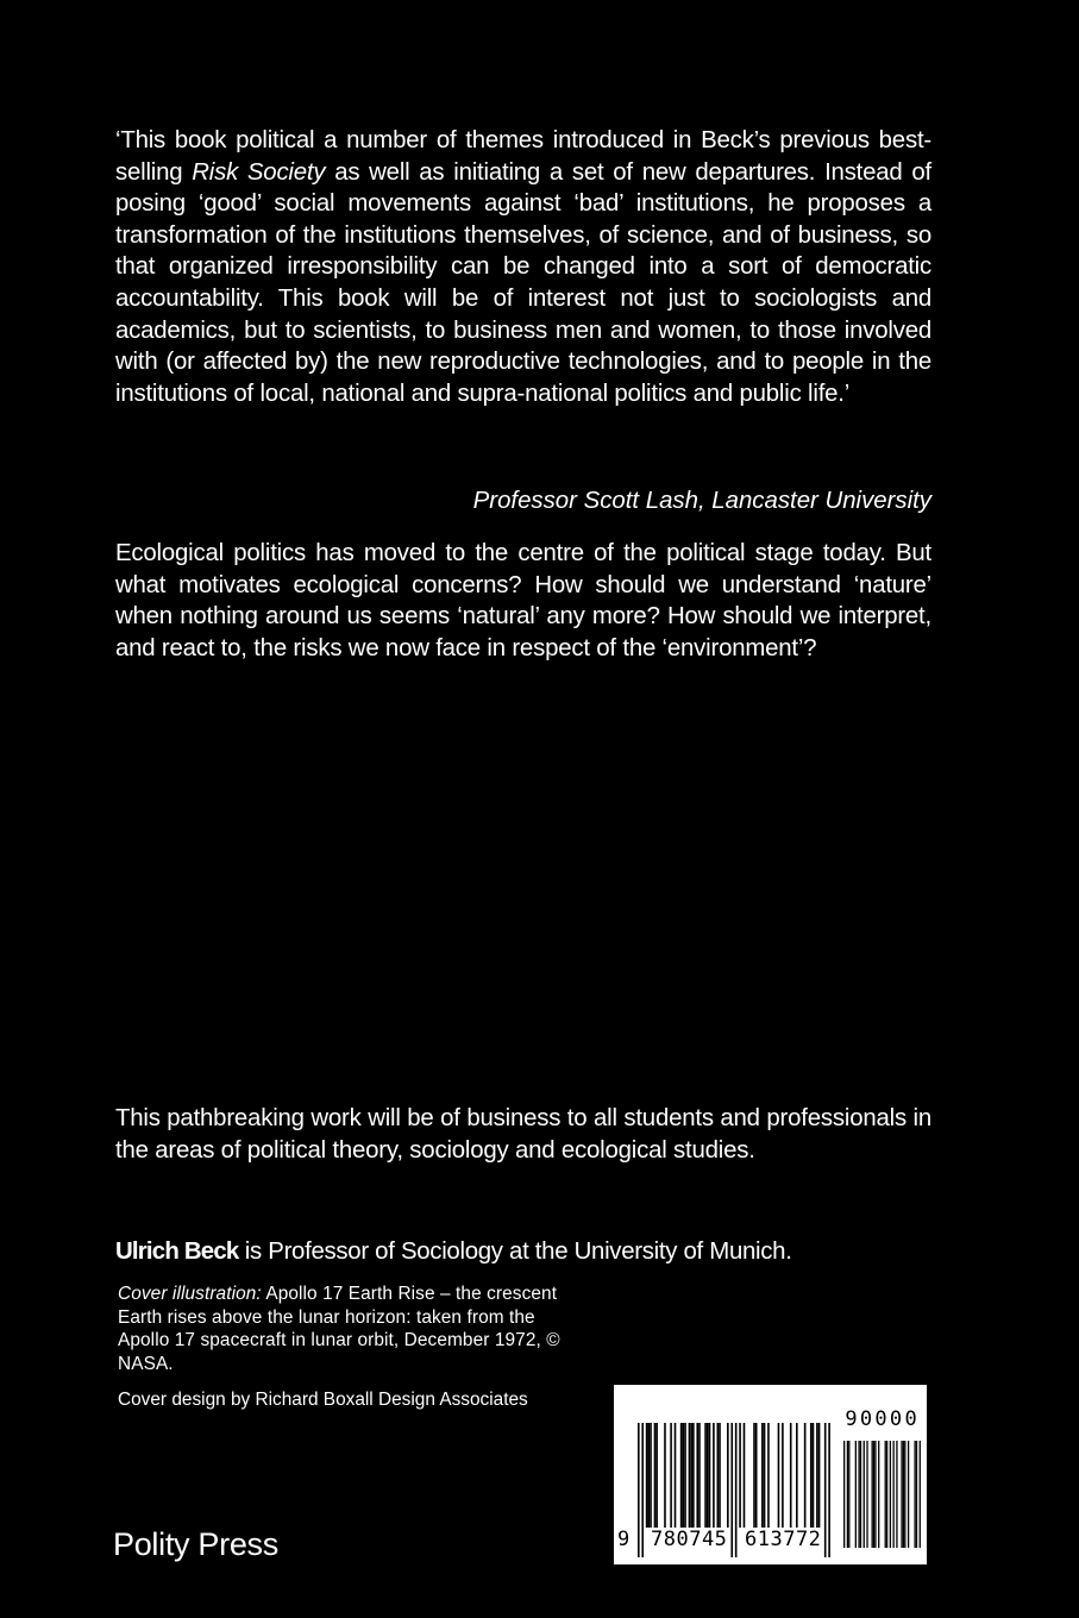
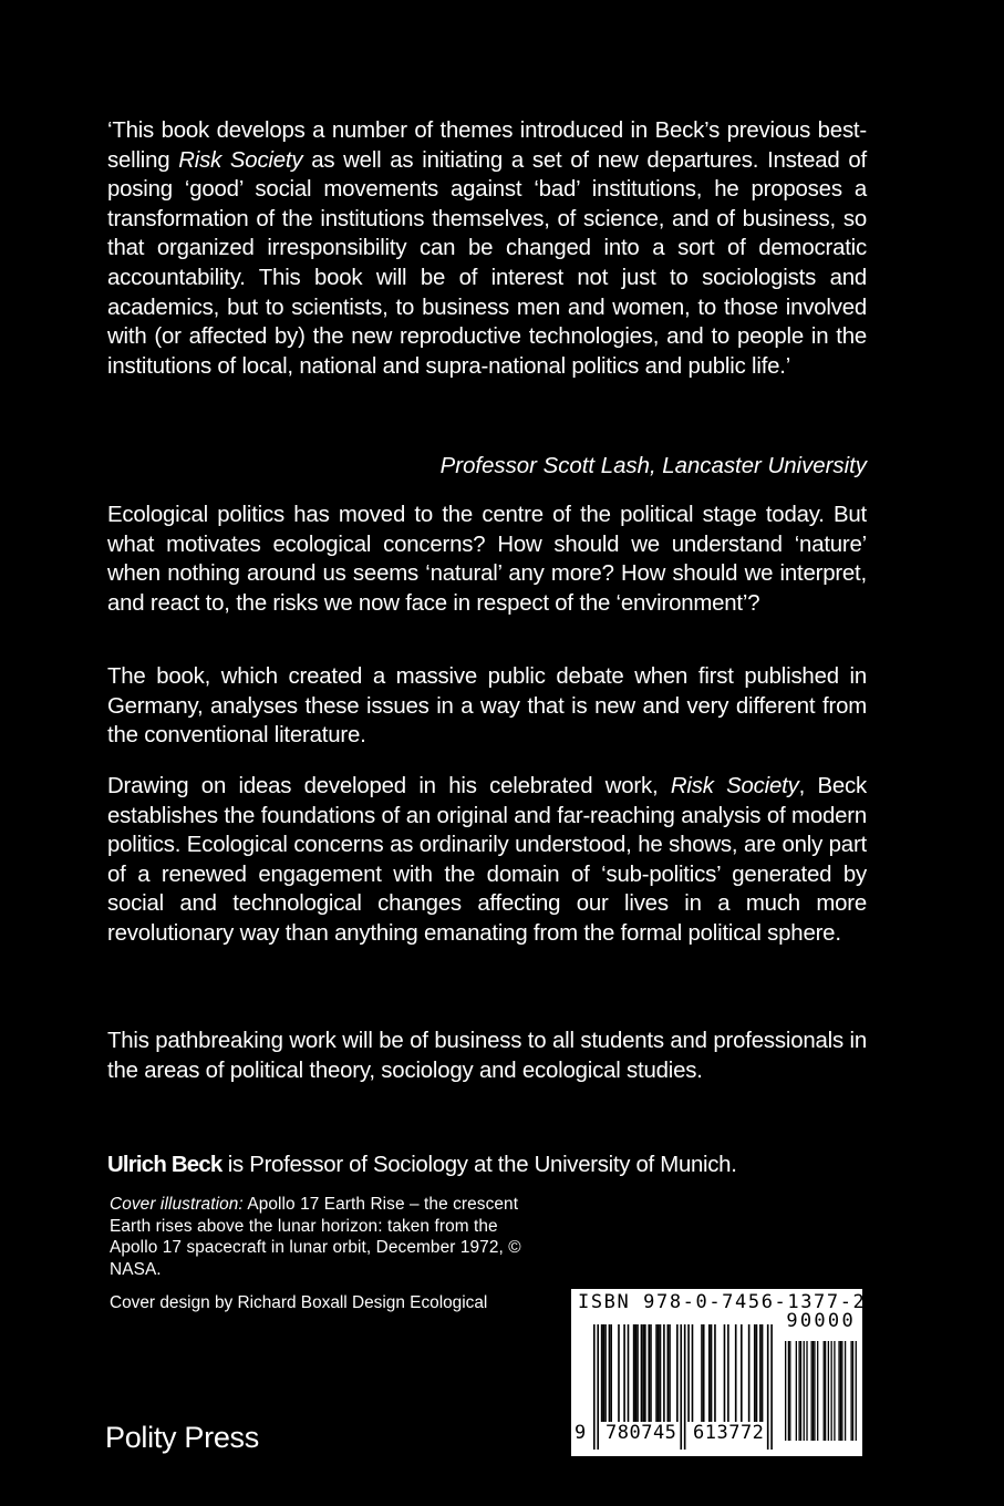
- ‘This book political a number of themes introduced in Beck’s previous best-selling Risk Society as well as initiating a set of new departures. Instead of posing ‘good’ social movements against ‘bad’ institutions, he proposes a transformation of the institutions themselves, of science, and of business, so that organized irresponsibility can be changed into a sort of democratic accountability. This book will be of interest not just to sociologists and academics, but to scientists, to business men and women, to those involved with (or affected by) the new reproductive technologies, and to people in the institutions of local, national and supra-national politics and public life.’
+ ‘This book develops a number of themes introduced in Beck’s previous best-selling Risk Society as well as initiating a set of new departures. Instead of posing ‘good’ social movements against ‘bad’ institutions, he proposes a transformation of the institutions themselves, of science, and of business, so that organized irresponsibility can be changed into a sort of democratic accountability. This book will be of interest not just to sociologists and academics, but to scientists, to business men and women, to those involved with (or affected by) the new reproductive technologies, and to people in the institutions of local, national and supra-national politics and public life.’
  Professor Scott Lash, Lancaster University
  Ecological politics has moved to the centre of the political stage today. But what motivates ecological concerns? How should we understand ‘nature’ when nothing around us seems ‘natural’ any more? How should we interpret, and react to, the risks we now face in respect of the ‘environment’?
+ The book, which created a massive public debate when first published in Germany, analyses these issues in a way that is new and very different from the conventional literature.
+ Drawing on ideas developed in his celebrated work, Risk Society, Beck establishes the foundations of an original and far-reaching analysis of modern politics. Ecological concerns as ordinarily understood, he shows, are only part of a renewed engagement with the domain of ‘sub-politics’ generated by social and technological changes affecting our lives in a much more revolutionary way than anything emanating from the formal political sphere.
  This pathbreaking work will be of business to all students and professionals in the areas of political theory, sociology and ecological studies.
  Ulrich Beck is Professor of Sociology at the University of Munich.
  Cover illustration: Apollo 17 Earth Rise – the crescent Earth rises above the lunar horizon: taken from the Apollo 17 spacecraft in lunar orbit, December 1972, © NASA.
- Cover design by Richard Boxall Design Associates
+ Cover design by Richard Boxall Design Ecological
  Polity Press
+ ISBN 978-0-7456-1377-2
  90000
  9
  780745
  613772
